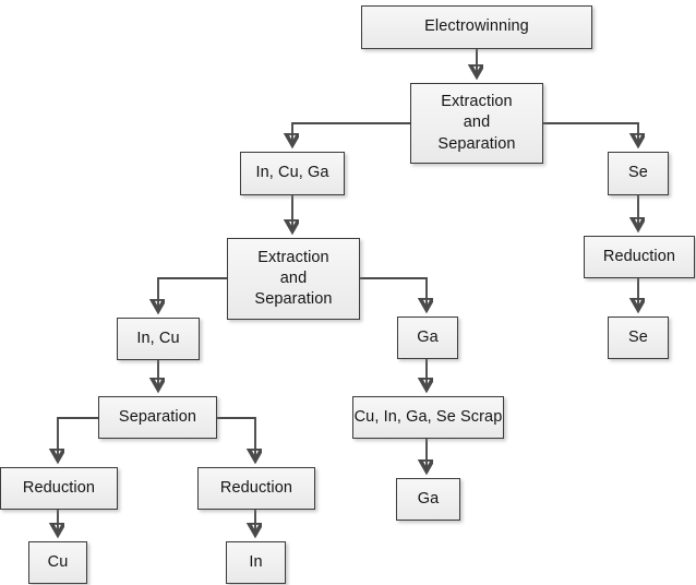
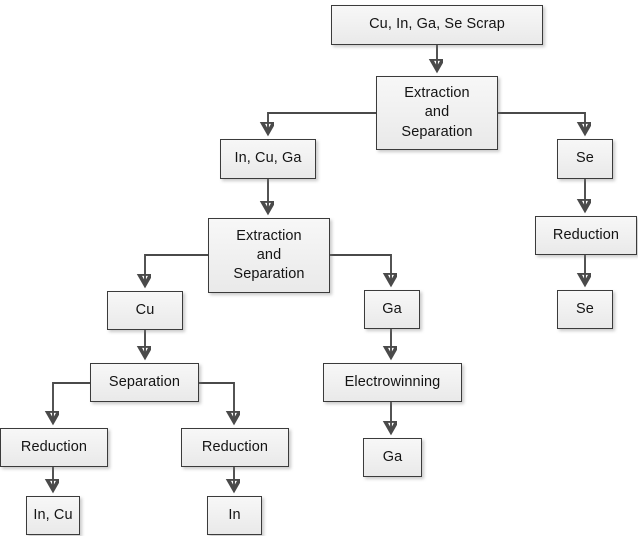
- Electrowinning
+ Cu, In, Ga, Se Scrap
  Extraction
  and
  Separation
  In, Cu, Ga
  Se
  Reduction
  Se
  Extraction
  and
  Separation
- In, Cu
+ Cu
  Ga
  Separation
- Cu, In, Ga, Se Scrap
+ Electrowinning
  Reduction
  Reduction
  Ga
- Cu
+ In, Cu
  In
